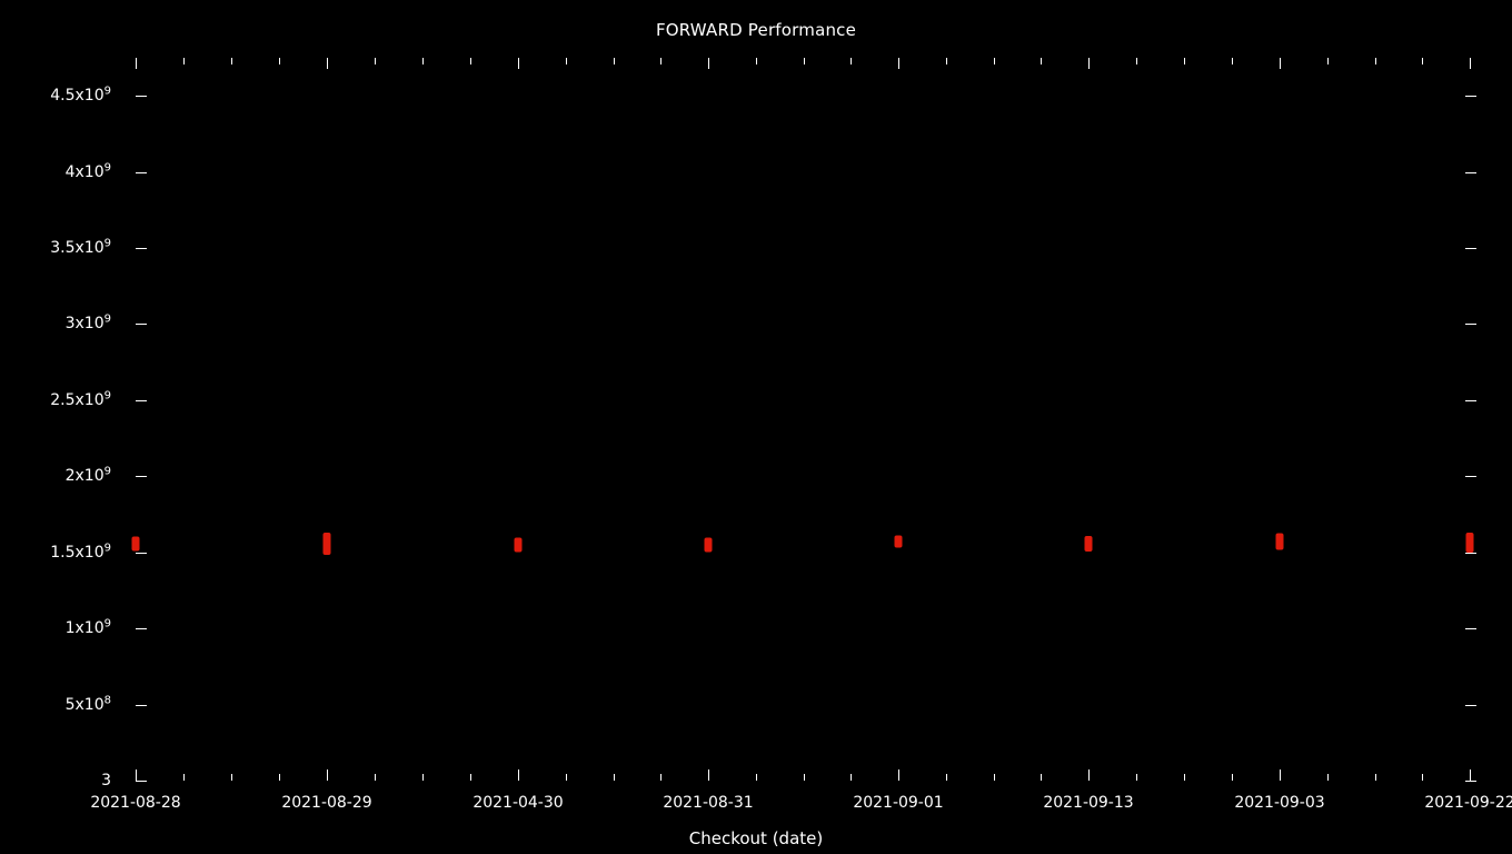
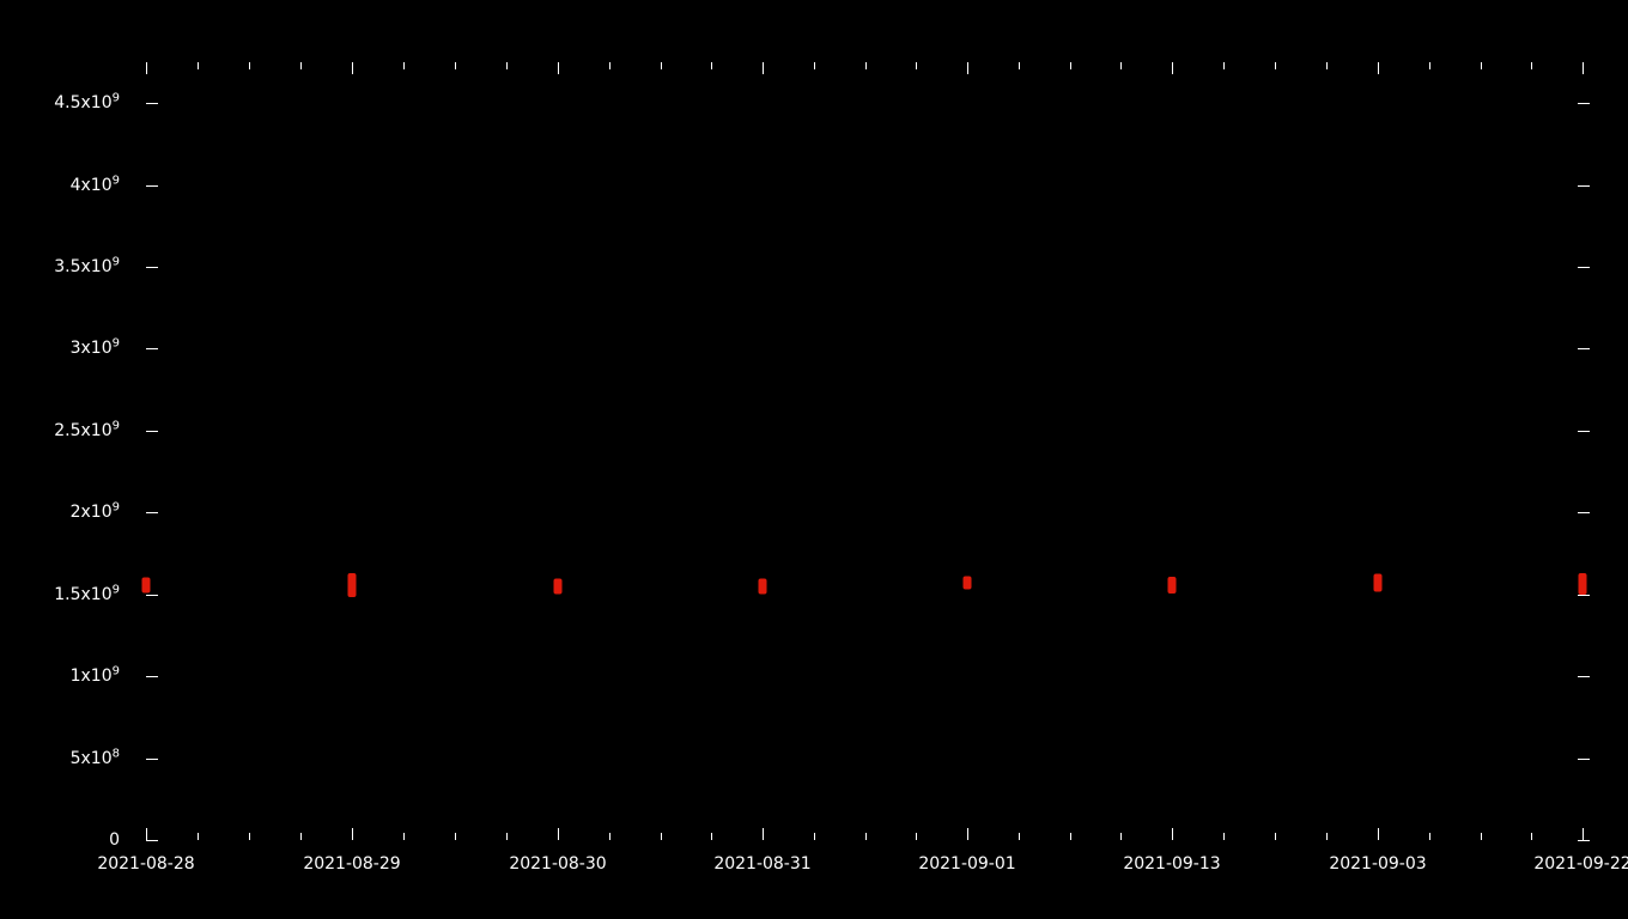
- FORWARD Performance
- Checkout (date)
- 3
+ 0
  5x108
  1x109
  1.5x109
  2x109
  2.5x109
  3x109
  3.5x109
  4x109
  4.5x109
  2021-08-28
  2021-08-29
- 2021-04-30
+ 2021-08-30
  2021-08-31
  2021-09-01
  2021-09-13
  2021-09-03
  2021-09-22
